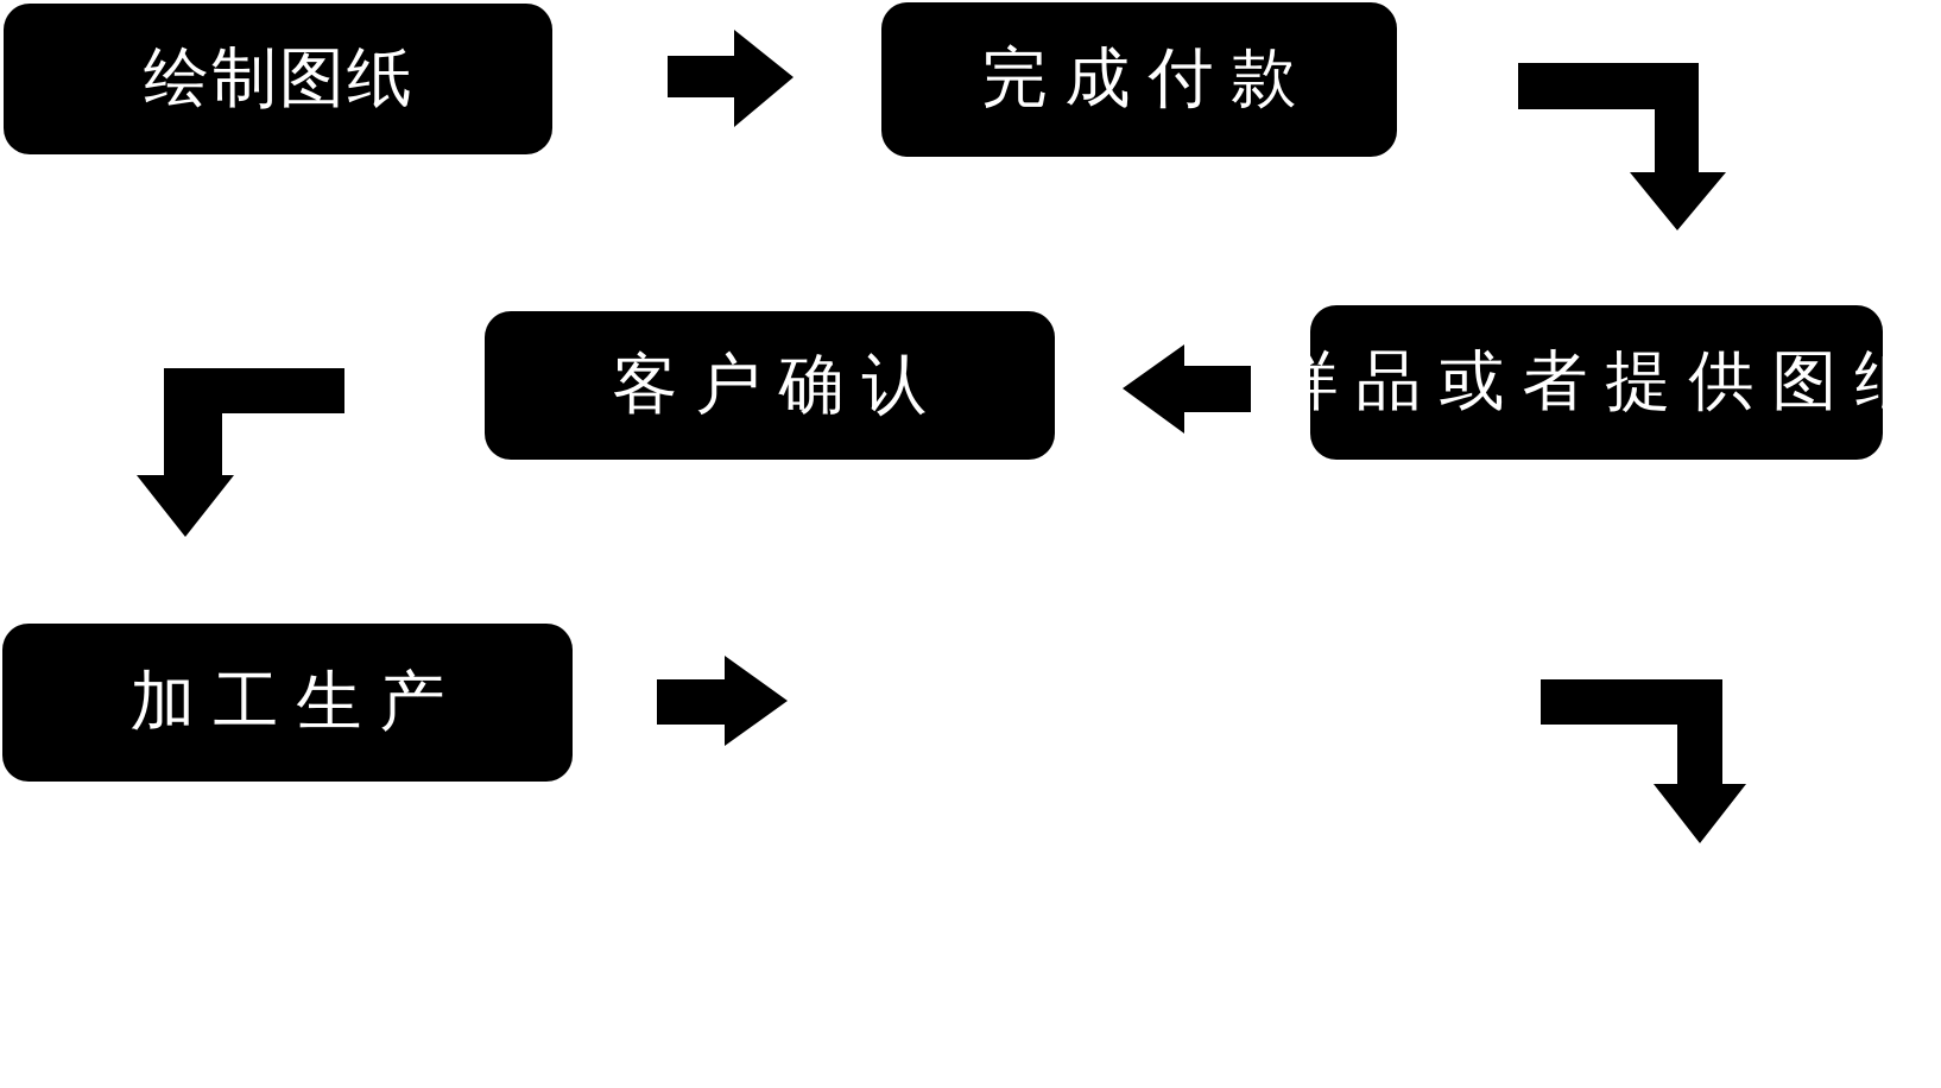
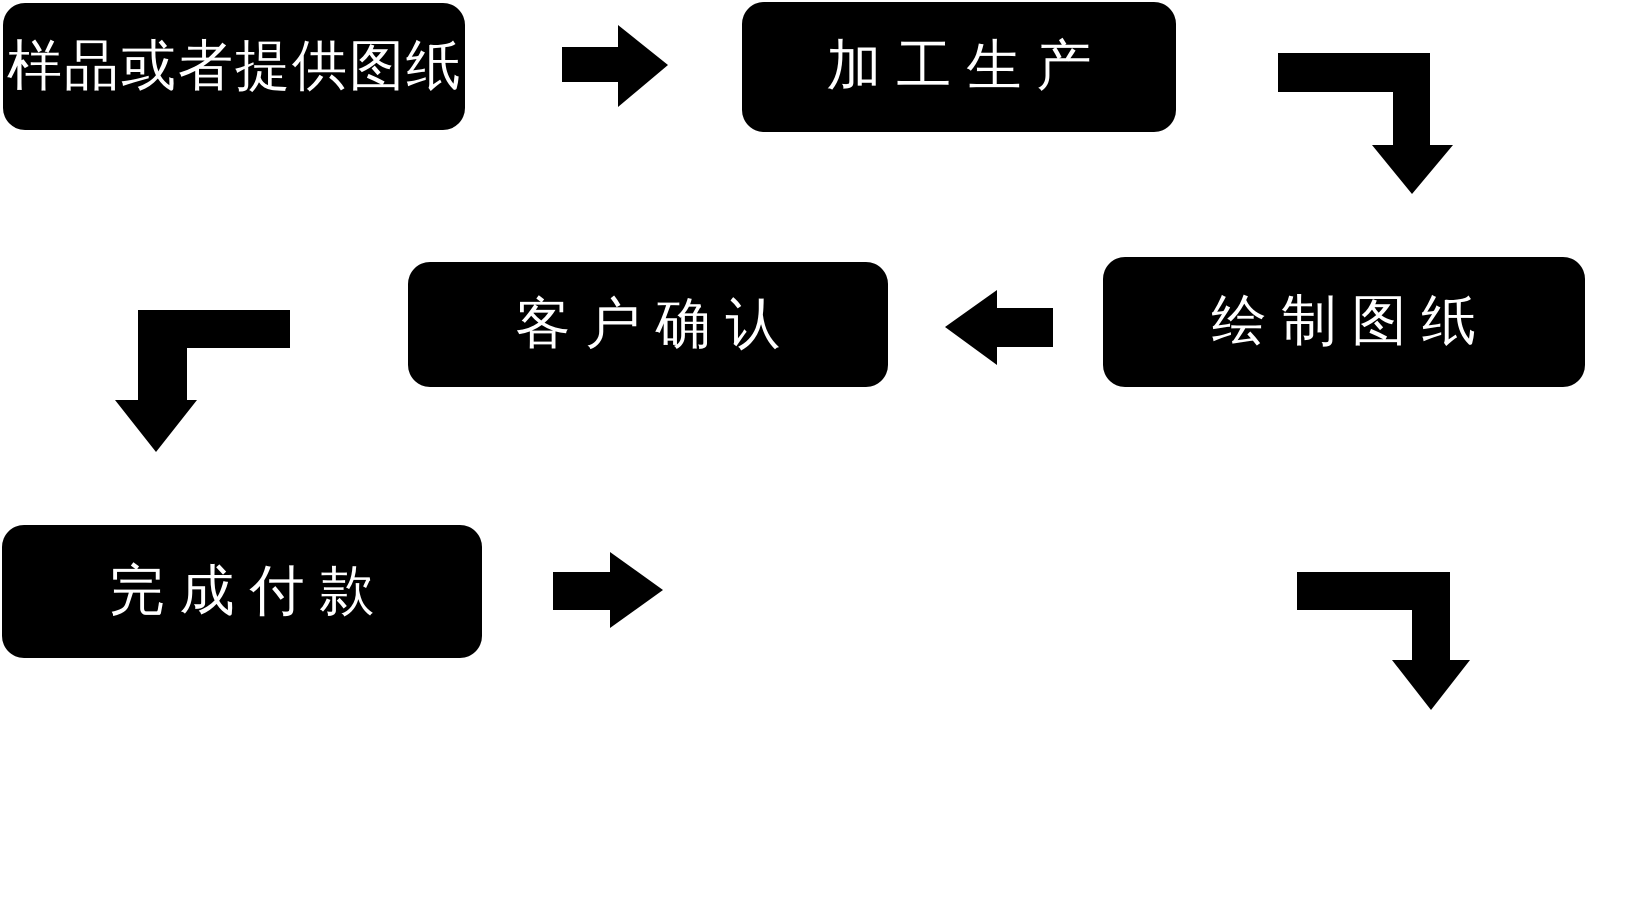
- 绘制图纸
+ 样品或者提供图纸
- 完成付款
+ 加工生产
  客户确认
- 样品或者提供图纸
+ 绘制图纸
- 加工生产
+ 完成付款
